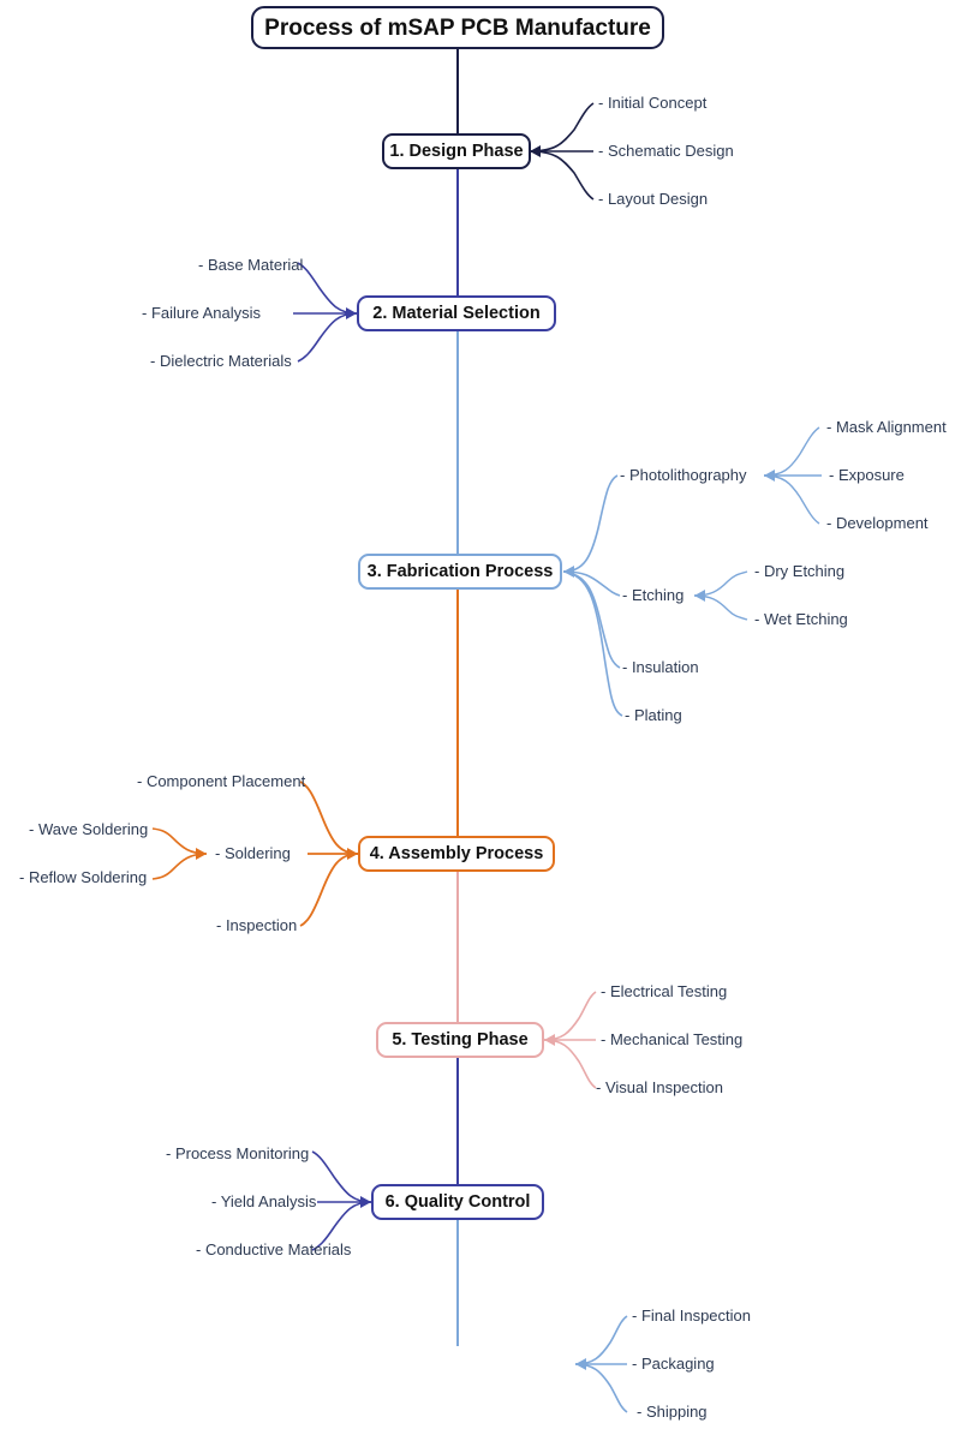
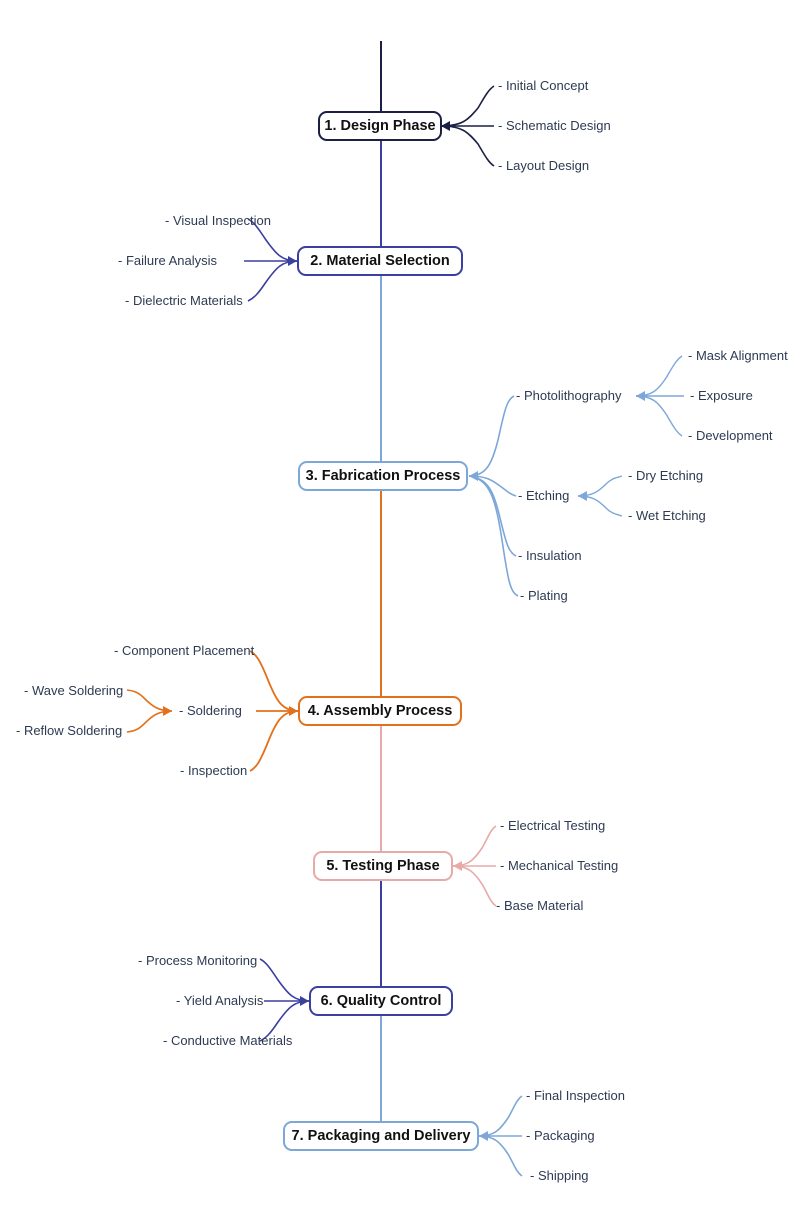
- Process of mSAP PCB Manufacture
  1. Design Phase
  - Initial Concept
  - Schematic Design
  - Layout Design
  2. Material Selection
- - Base Material
+ - Visual Inspection
  - Failure Analysis
  - Dielectric Materials
  3. Fabrication Process
  - Photolithography
  - Mask Alignment
  - Exposure
  - Development
  - Etching
  - Dry Etching
  - Wet Etching
  - Insulation
  - Plating
  4. Assembly Process
  - Component Placement
  - Soldering
  - Wave Soldering
  - Reflow Soldering
  - Inspection
  5. Testing Phase
  - Electrical Testing
  - Mechanical Testing
- - Visual Inspection
+ - Base Material
  6. Quality Control
  - Process Monitoring
  - Yield Analysis
  - Conductive Materials
+ 7. Packaging and Delivery
  - Final Inspection
  - Packaging
  - Shipping
